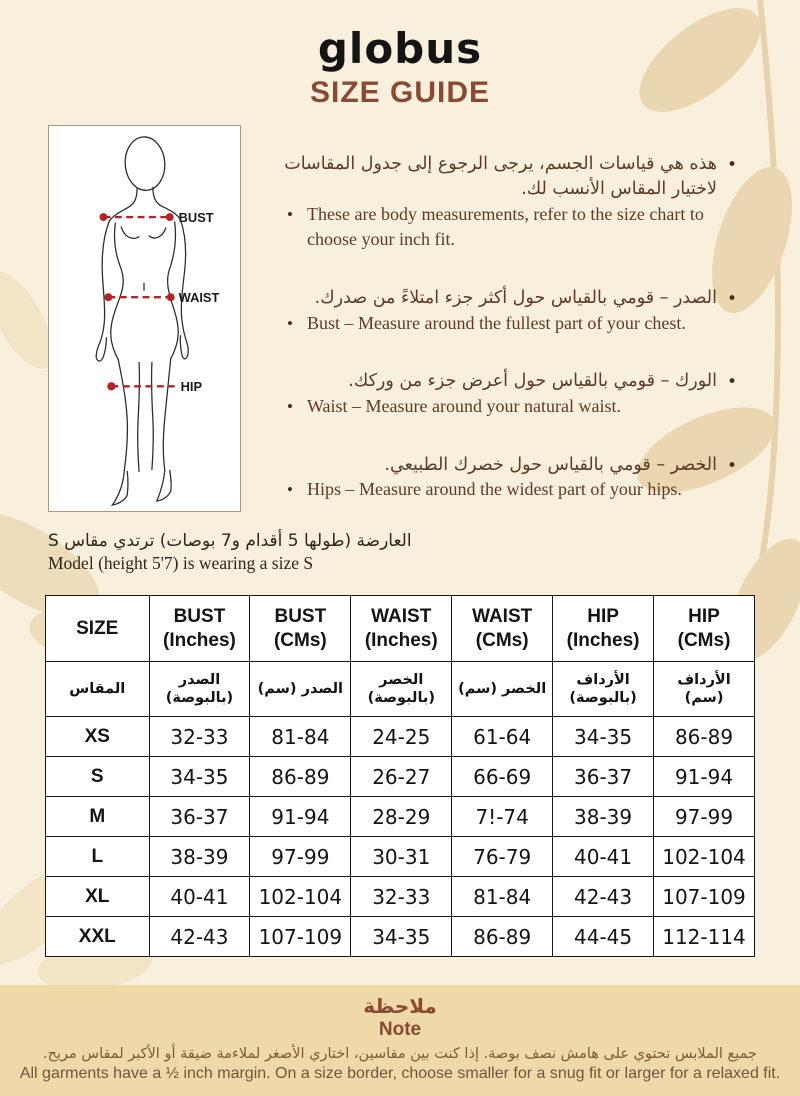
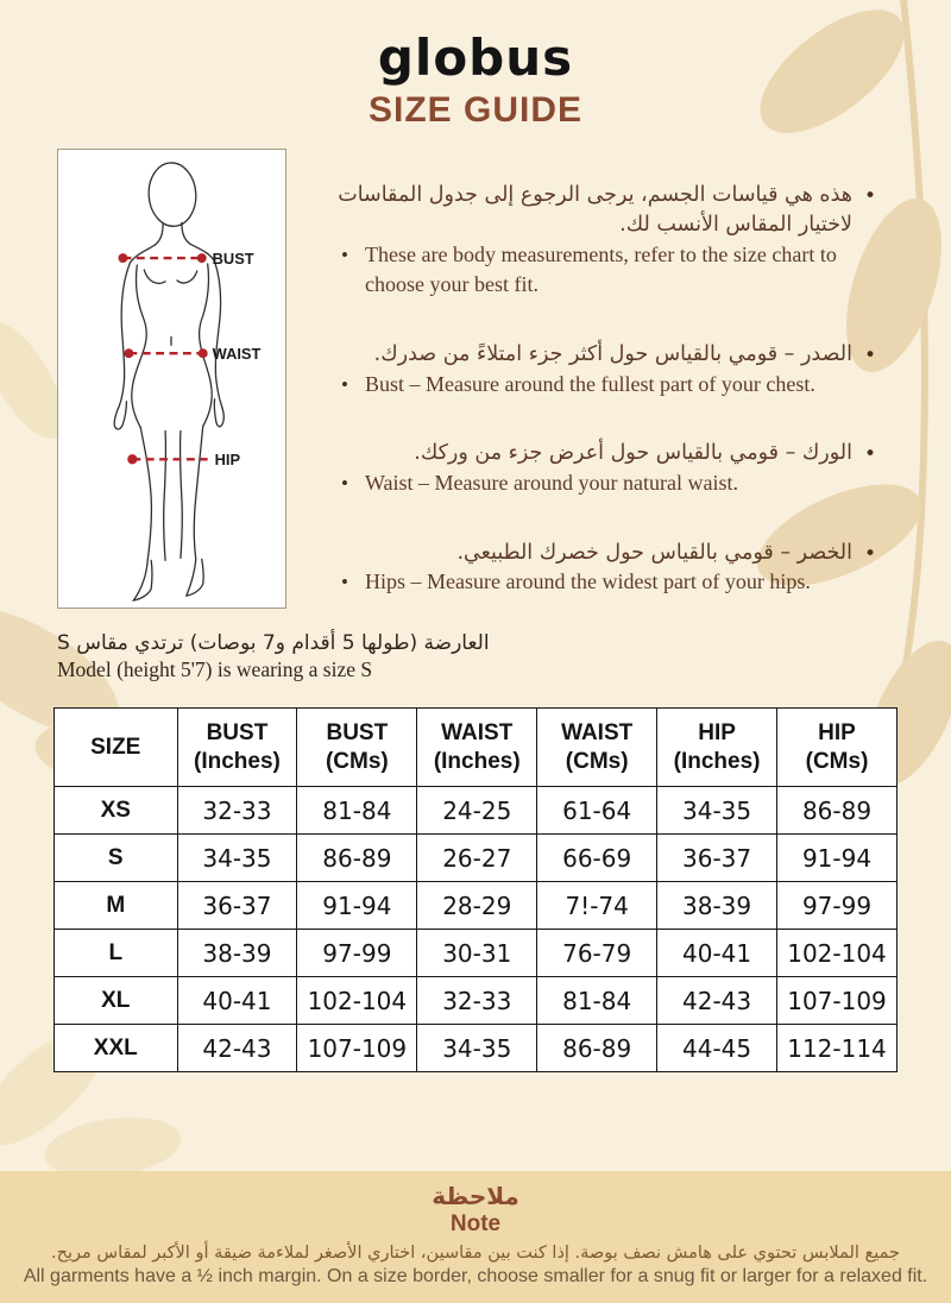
  globus
  SIZE GUIDE
  BUST
  WAIST
  HIP
  •
  هذه هي قياسات الجسم، يرجى الرجوع إلى جدول المقاسات لاختيار المقاس الأنسب لك.
  •
- These are body measurements, refer to the size chart to choose your inch fit.
+ These are body measurements, refer to the size chart to choose your best fit.
  •
  الصدر – قومي بالقياس حول أكثر جزء امتلاءً من صدرك.
  •
  Bust – Measure around the fullest part of your chest.
  •
  الورك – قومي بالقياس حول أعرض جزء من وركك.
  •
  Waist – Measure around your natural waist.
  •
  الخصر – قومي بالقياس حول خصرك الطبيعي.
  •
  Hips – Measure around the widest part of your hips.
  العارضة (طولها 5 أقدام و7 بوصات) ترتدي مقاس S
  Model (height 5'7) is wearing a size S
  SIZE	BUST(Inches)	BUST(CMs)	WAIST(Inches)	WAIST(CMs)	HIP(Inches)	HIP(CMs)
- المقاس	الصدر (بالبوصة)	الصدر (سم)	الخصر (بالبوصة)	الخصر (سم)	الأرداف (بالبوصة)	الأرداف (سم)
  XS	32-33	81-84	24-25	61-64	34-35	86-89
  S	34-35	86-89	26-27	66-69	36-37	91-94
  M	36-37	91-94	28-29	7!-74	38-39	97-99
  L	38-39	97-99	30-31	76-79	40-41	102-104
  XL	40-41	102-104	32-33	81-84	42-43	107-109
  XXL	42-43	107-109	34-35	86-89	44-45	112-114
  ملاحظة
  Note
  جميع الملابس تحتوي على هامش نصف بوصة. إذا كنت بين مقاسين، اختاري الأصغر لملاءمة ضيقة أو الأكبر لمقاس مريح.
  All garments have a ½ inch margin. On a size border, choose smaller for a snug fit or larger for a relaxed fit.
